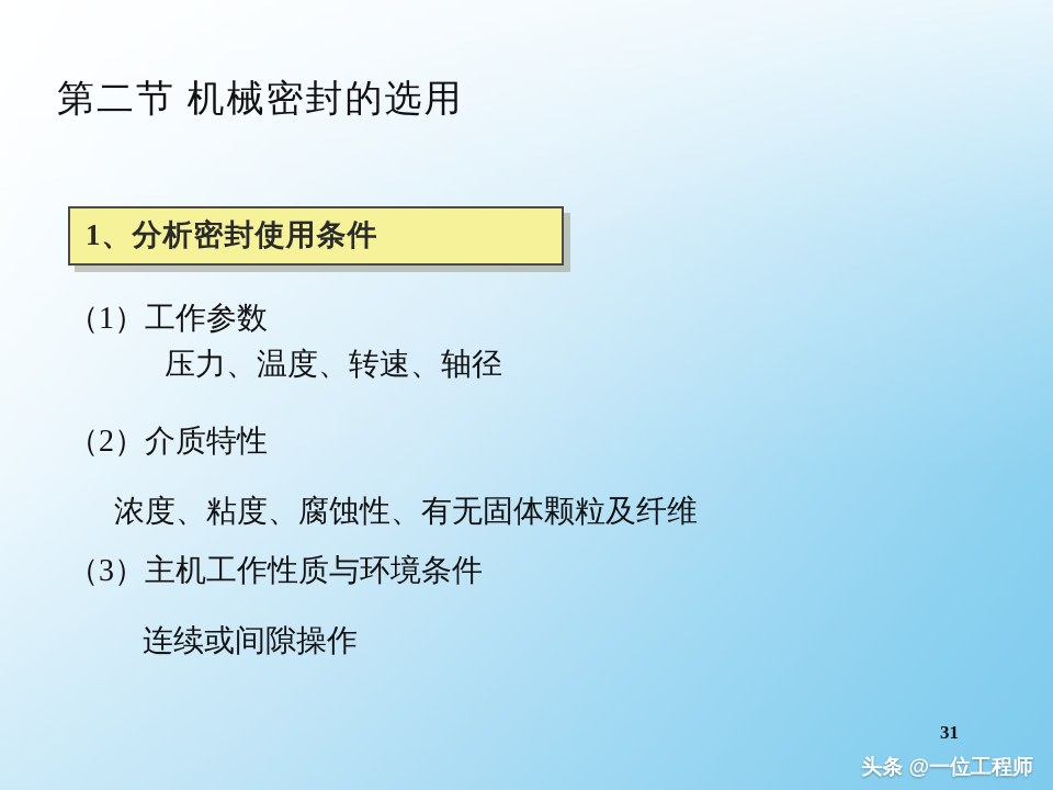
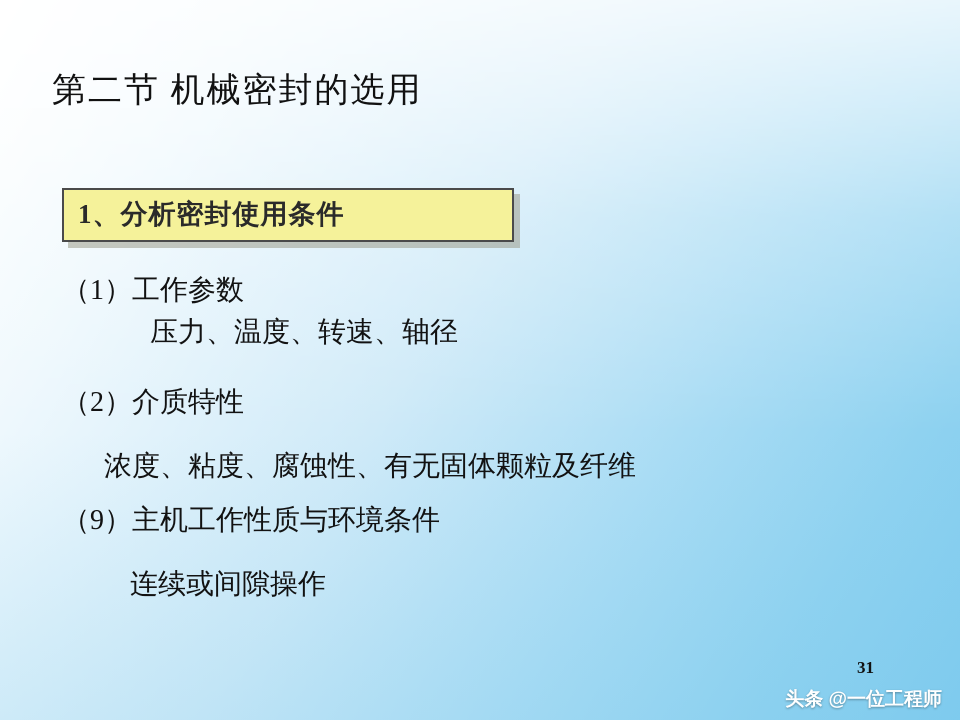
  第二节 机械密封的选用
  1、分析密封使用条件
  （1）工作参数
  压力、温度、转速、轴径
  （2）介质特性
  浓度、粘度、腐蚀性、有无固体颗粒及纤维
- （3）主机工作性质与环境条件
+ （9）主机工作性质与环境条件
  连续或间隙操作
  31
  头条 @一位工程师
